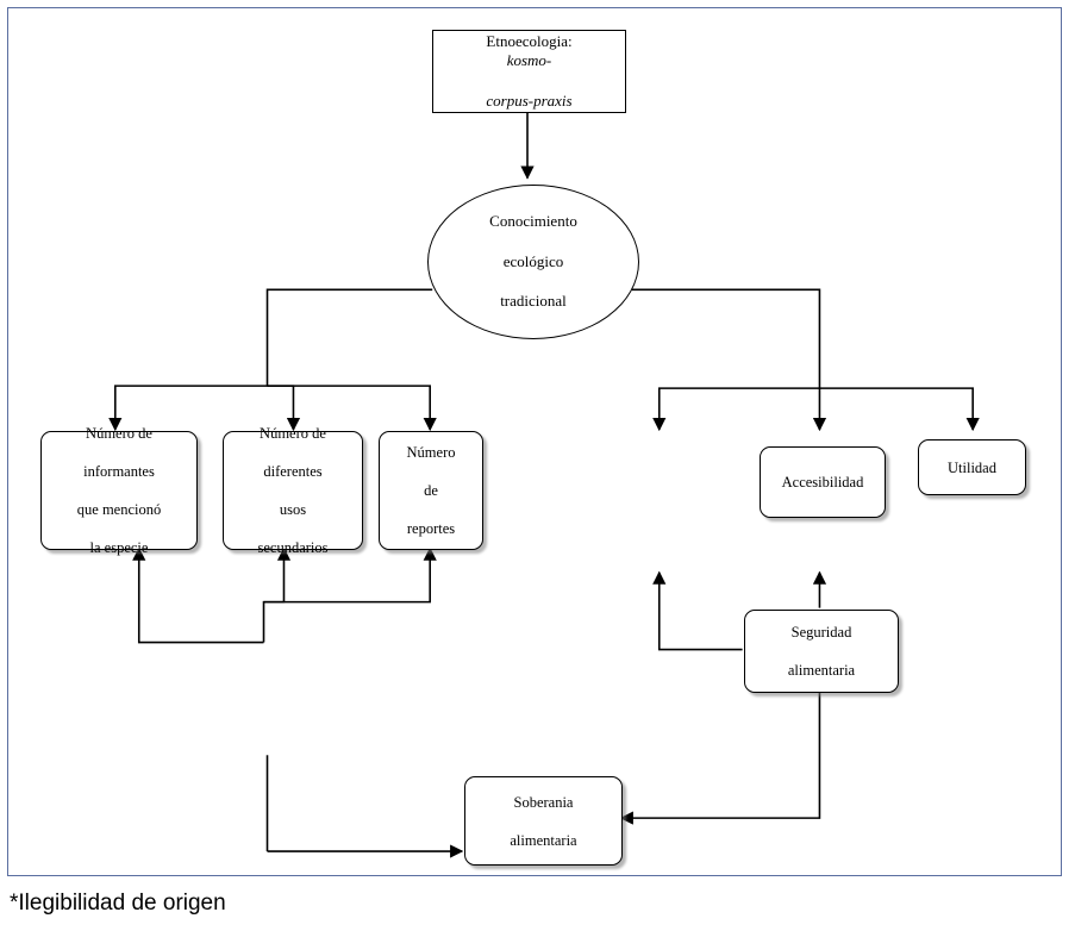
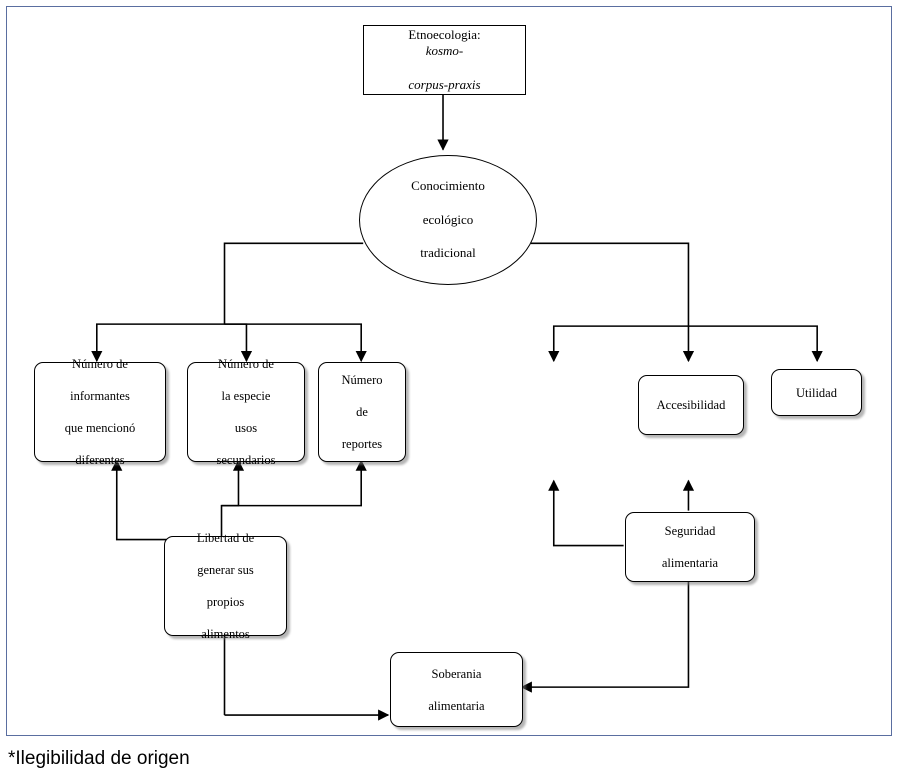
  Etnoecologia:
  kosmo-
  corpus-praxis
  Conocimiento
  ecológico
  tradicional
  Número de
  informantes
  que mencionó
- la especie
+ diferentes
  Número de
- diferentes
+ la especie
  usos
  secundarios
  Número
  de
  reportes
  Accesibilidad
  Utilidad
+ Libertad de
+ generar sus
+ propios
+ alimentos
  Seguridad
  alimentaria
  Soberania
  alimentaria
  *Ilegibilidad de origen
